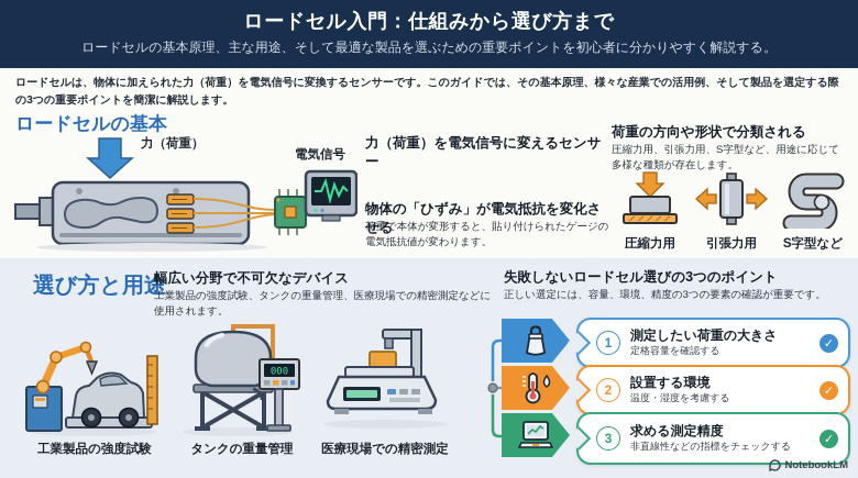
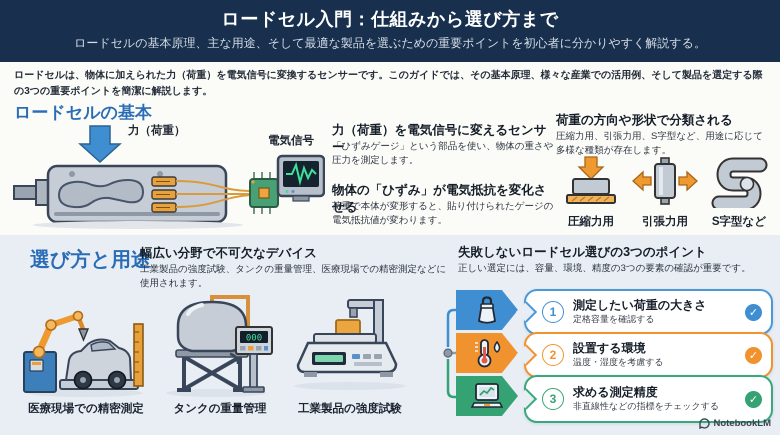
  ロードセル入門：仕組みから選び方まで
  ロードセルの基本原理、主な用途、そして最適な製品を選ぶための重要ポイントを初心者に分かりやすく解説する。
  ロードセルは、物体に加えられた力（荷重）を電気信号に変換するセンサーです。このガイドでは、その基本原理、様々な産業での活用例、そして製品を選定する際の3つの重要ポイントを簡潔に解説します。
  ロードセルの基本
  力（荷重）
  電気信号
  力（荷重）を電気信号に変えるセンサー
+ 「ひずみゲージ」という部品を使い、物体の重さや圧力を測定します。
  物体の「ひずみ」が電気抵抗を変化させる
  荷重で本体が変形すると、貼り付けられたゲージの電気抵抗値が変わります。
  荷重の方向や形状で分類される
  圧縮力用、引張力用、S字型など、用途に応じて多様な種類が存在します。
  圧縮力用
  引張力用
  S字型など
  選び方と用途
  幅広い分野で不可欠なデバイス
  工業製品の強度試験、タンクの重量管理、医療現場での精密測定などに使用されます。
- 工業製品の強度試験
+ 医療現場での精密測定
  000
  タンクの重量管理
- 医療現場での精密測定
+ 工業製品の強度試験
  失敗しないロードセル選びの3つのポイント
  正しい選定には、容量、環境、精度の3つの要素の確認が重要です。
  1
  測定したい荷重の大きさ
  定格容量を確認する
  ✓
  2
  設置する環境
  温度・湿度を考慮する
  ✓
  3
  求める測定精度
  非直線性などの指標をチェックする
  ✓
  NotebookLM
